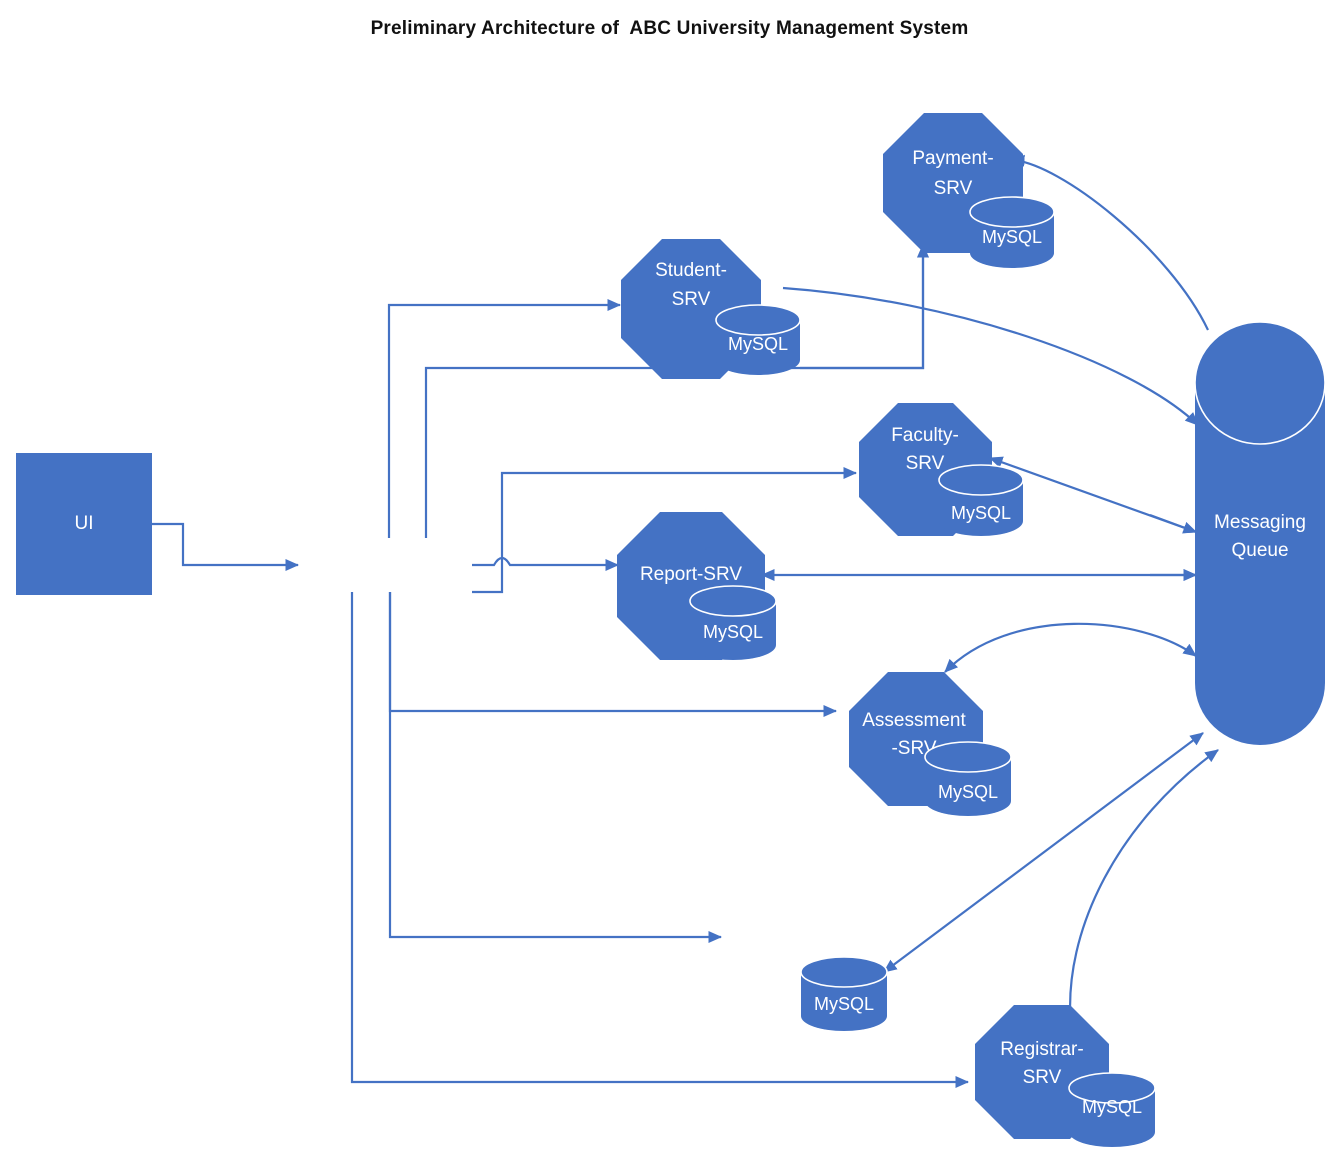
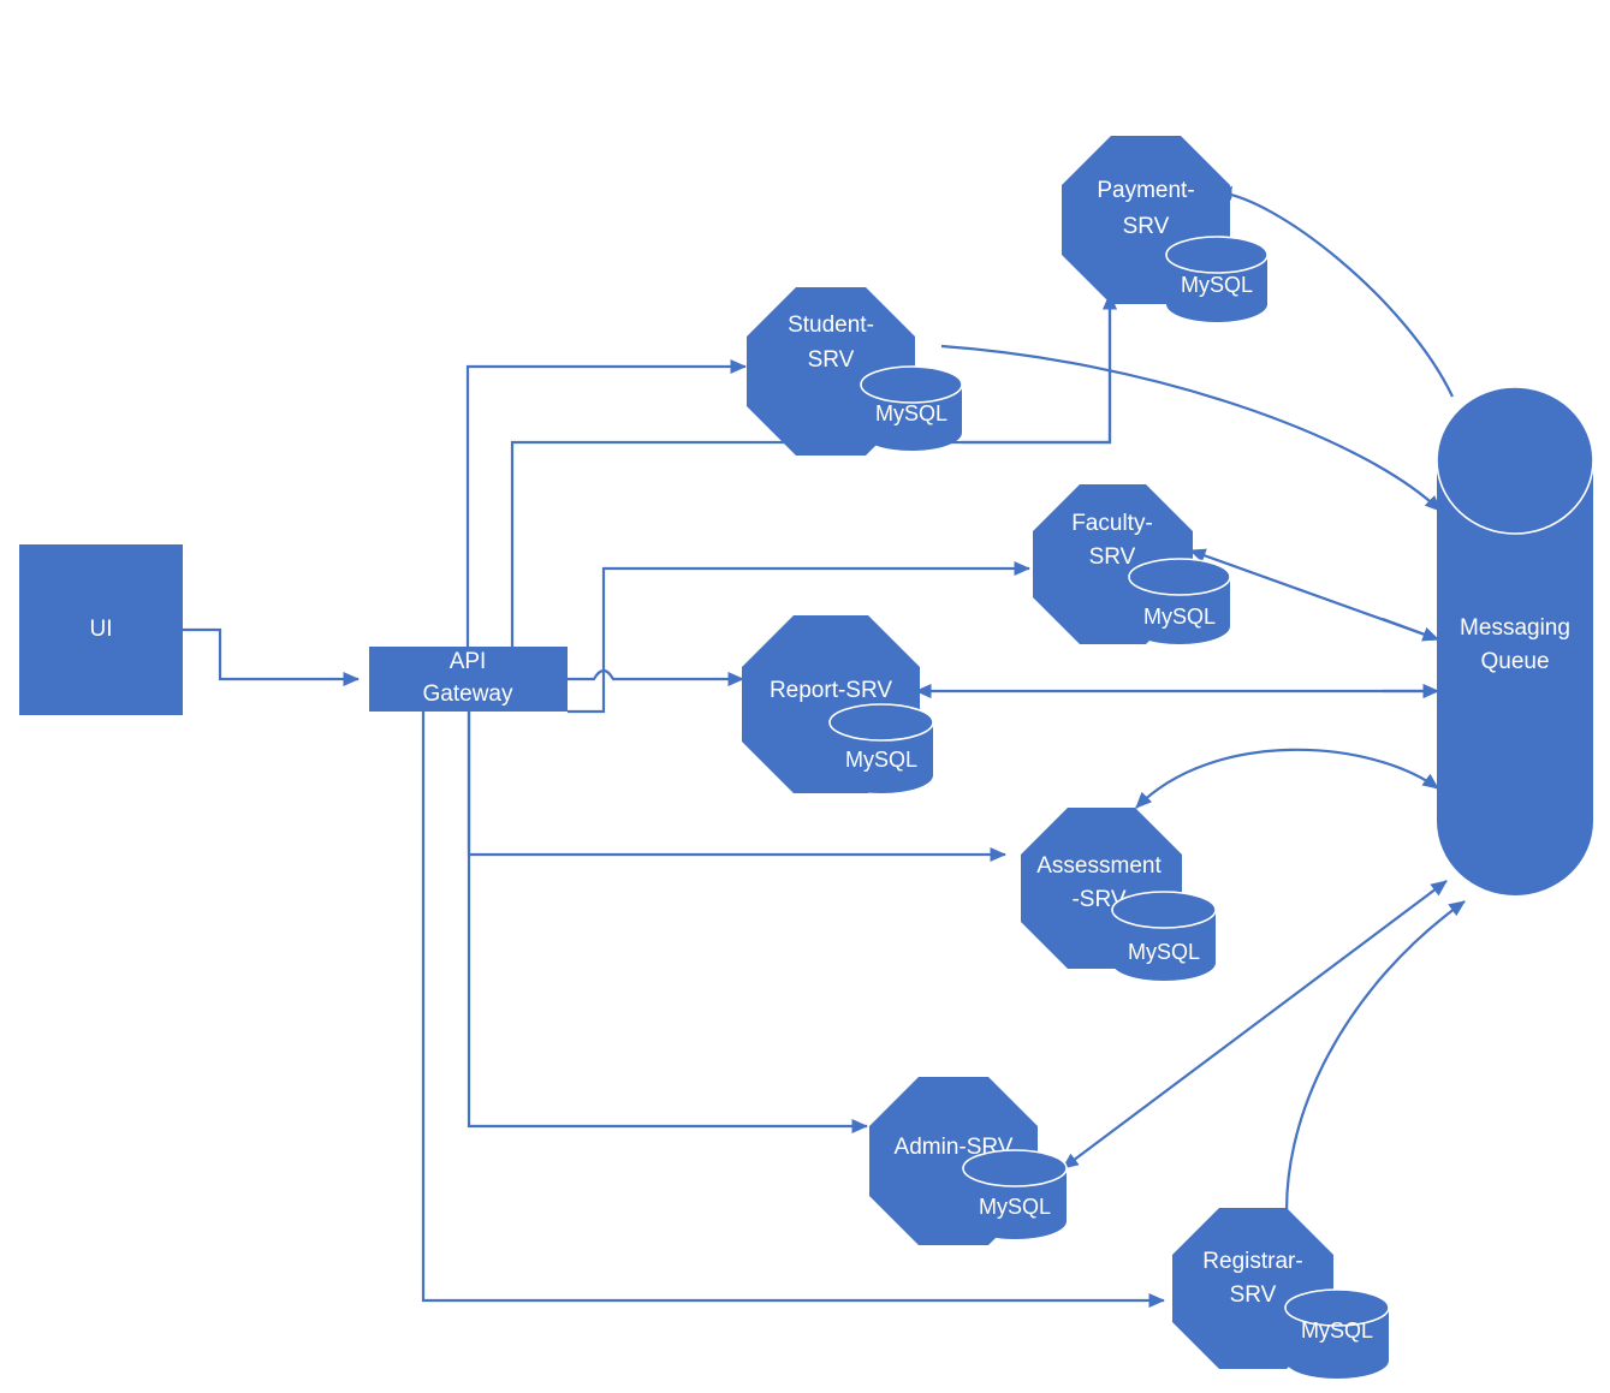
- Preliminary Architecture of ABC University Management System
  Messaging
  Queue
  UI
+ API
+ Gateway
  Payment-
  SRV
  MySQL
  Student-
  SRV
  MySQL
  Faculty-
  SRV
  MySQL
  Report-SRV
  MySQL
  Assessment
  -SRV
  MySQL
+ Admin-SRV
  MySQL
  Registrar-
  SRV
  MySQL
